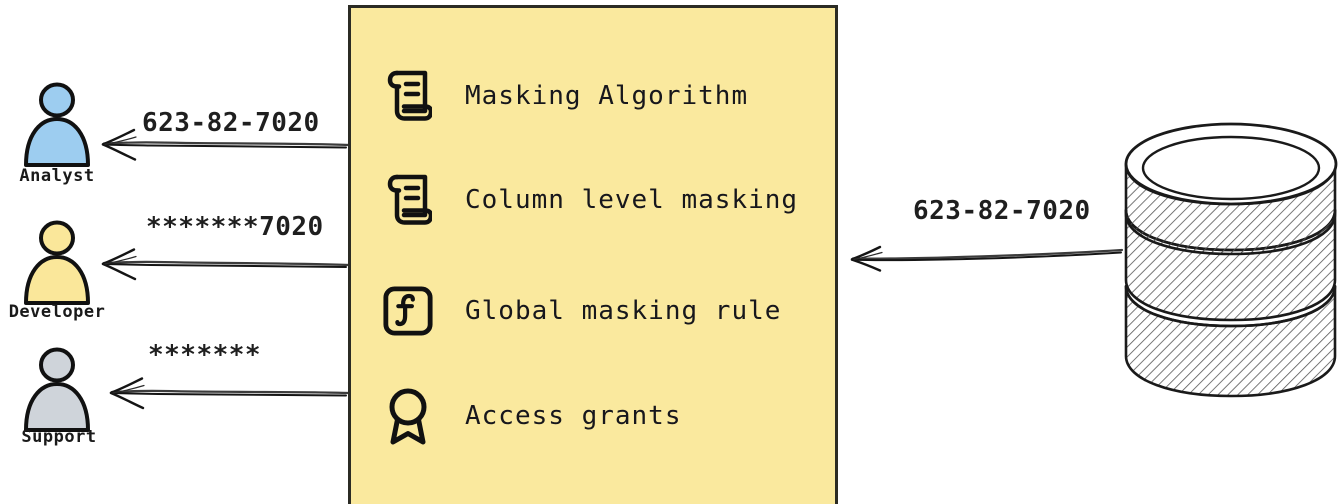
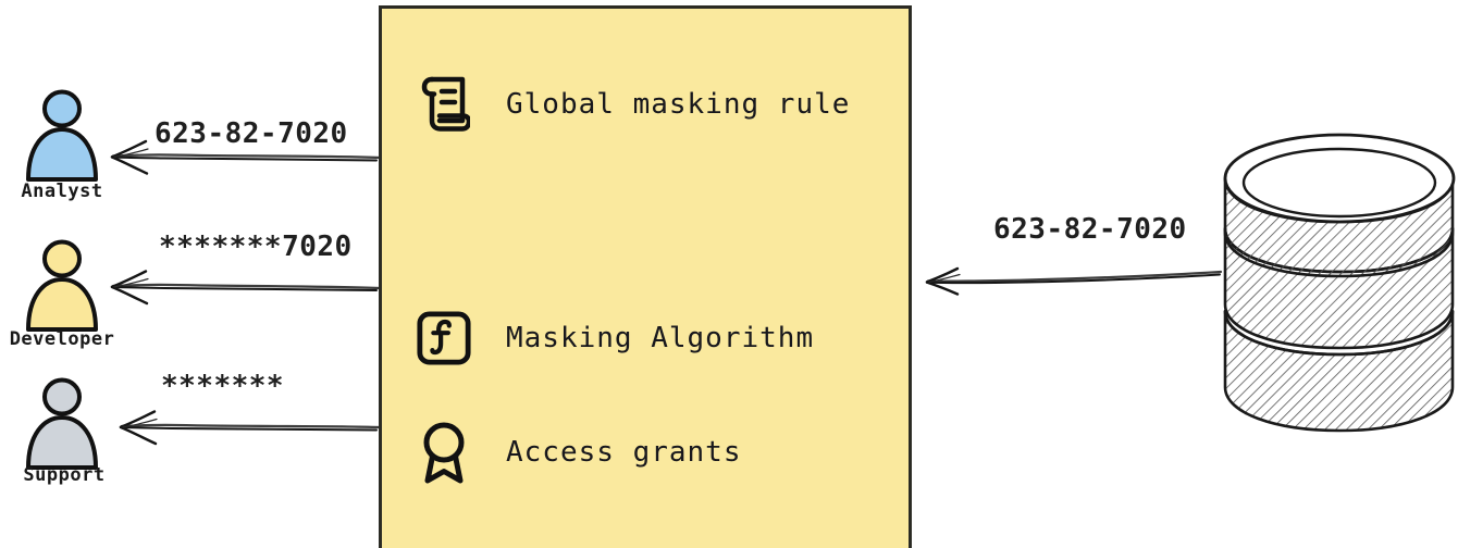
  Analyst
  623-82-7020
  Developer
  *******7020
  Support
  *******
- Masking Algorithm
+ Global masking rule
- Column level masking
- Global masking rule
+ Masking Algorithm
  Access grants
  623-82-7020
